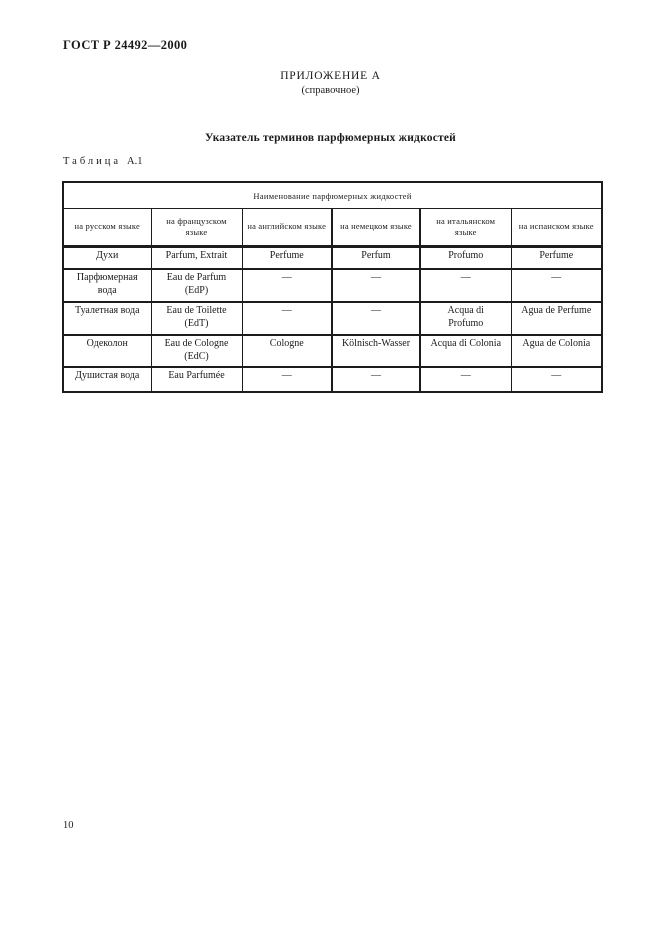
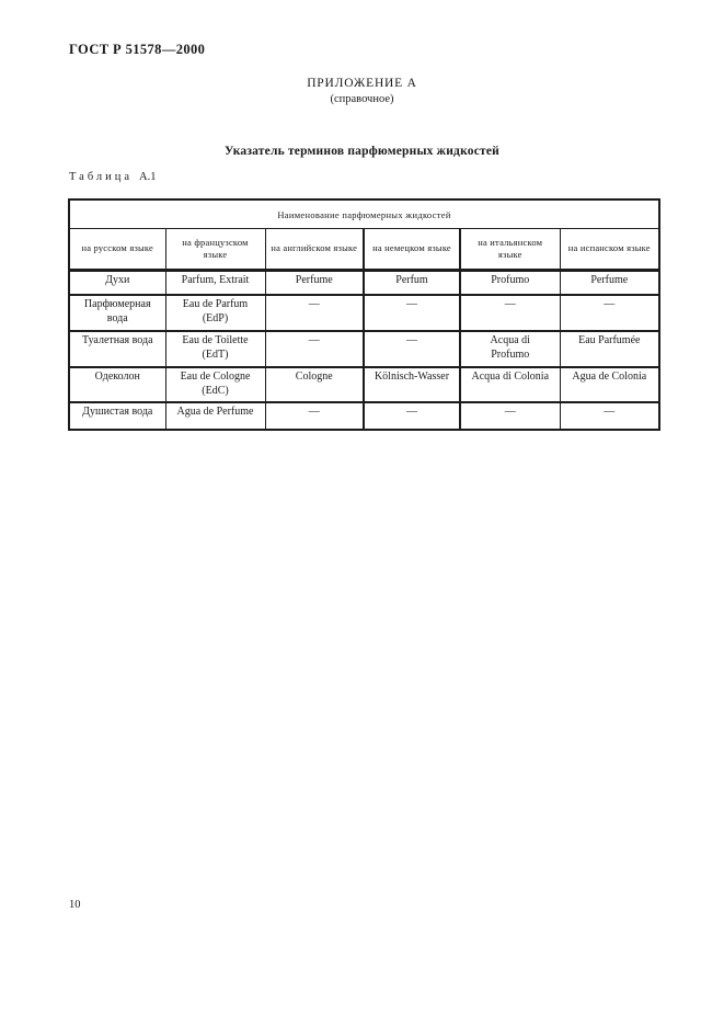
- ГОСТ Р 24492—2000
+ ГОСТ Р 51578—2000
  ПРИЛОЖЕНИЕ А
  (справочное)
  Указатель терминов парфюмерных жидкостей
  Таблица А.1
  Наименование парфюмерных жидкостей
  на русском языке	на французском языке	на английском языке	на немецком языке	на итальянском языке	на испанском языке
  Духи	Parfum, Extrait	Perfume	Perfum	Profumo	Perfume
  Парфюмерная вода	Eau de Parfum (EdP)	—	—	—	—
- Туалетная вода	Eau de Toilette (EdT)	—	—	Acqua di Profumo	Agua de Perfume
+ Туалетная вода	Eau de Toilette (EdT)	—	—	Acqua di Profumo	Eau Parfumée
  Одеколон	Eau de Cologne (EdC)	Cologne	Kölnisch-Wasser	Acqua di Colonia	Agua de Colonia
- Душистая вода	Eau Parfumée	—	—	—	—
+ Душистая вода	Agua de Perfume	—	—	—	—
  10
